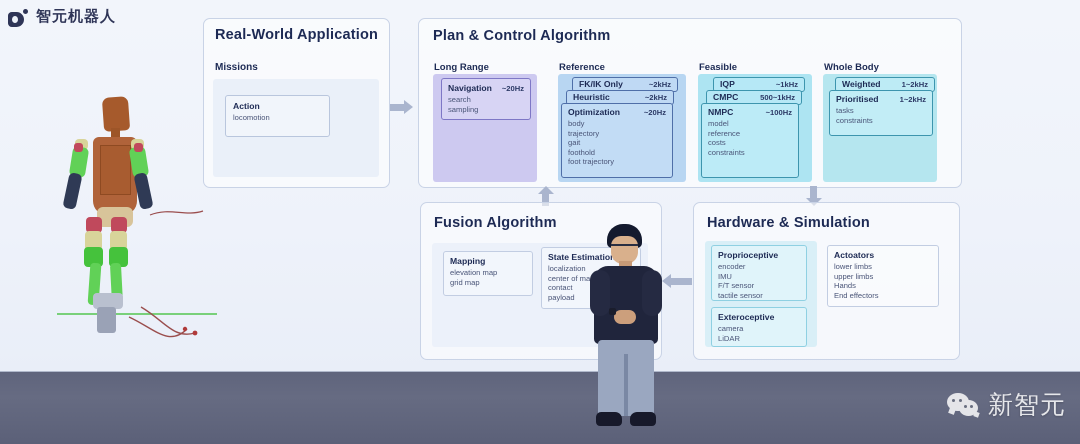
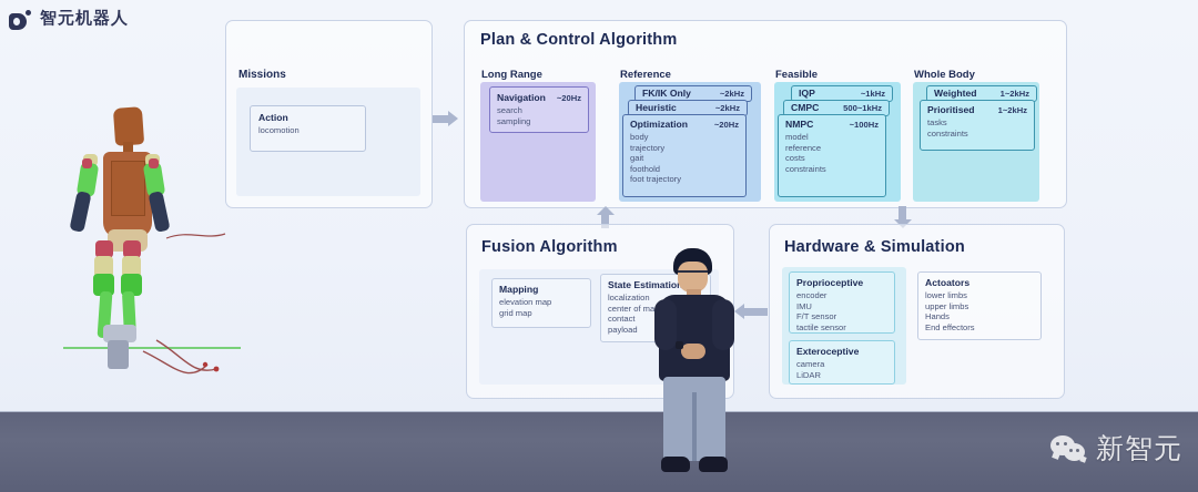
  智元机器人
- Real-World Application
  Missions
  Action
  locomotion
  Plan & Control Algorithm
  Long Range
  Reference
  Feasible
  Whole Body
  Navigation
  ~20Hz
  search
  sampling
  FK/IK Only
  ~2kHz
  Heuristic
  ~2kHz
  Optimization
  ~20Hz
  body
  trajectory
  gait
  foothold
  foot trajectory
  IQP
  ~1kHz
  CMPC
  500~1kHz
  NMPC
  ~100Hz
  model
  reference
  costs
  constraints
  Weighted
  1~2kHz
  Prioritised
  1~2kHz
  tasks
  constraints
  Fusion Algorithm
  Mapping
  elevation map
  grid map
  State Estimatio
  localization
  center of ma
  contact
  payload
  Hardware & Simulation
  Proprioceptive
  encoder
  IMU
  F/T sensor
  tactile sensor
  Exteroceptive
  camera
  LiDAR
  Actoators
  lower limbs
  upper limbs
  Hands
  End effectors
  新智元
